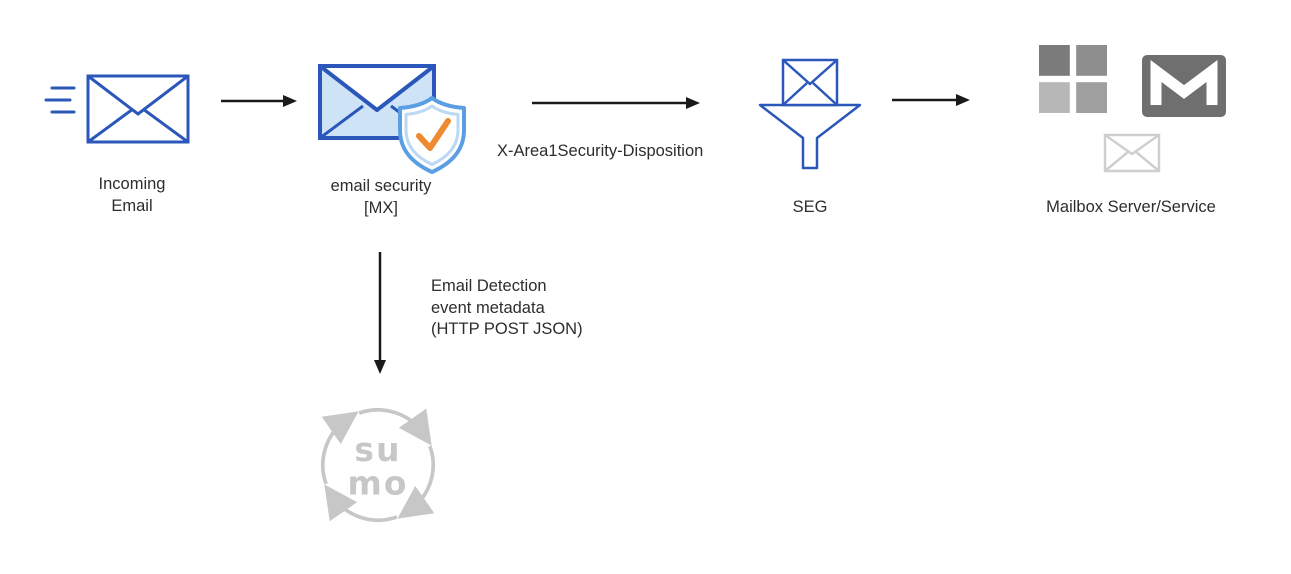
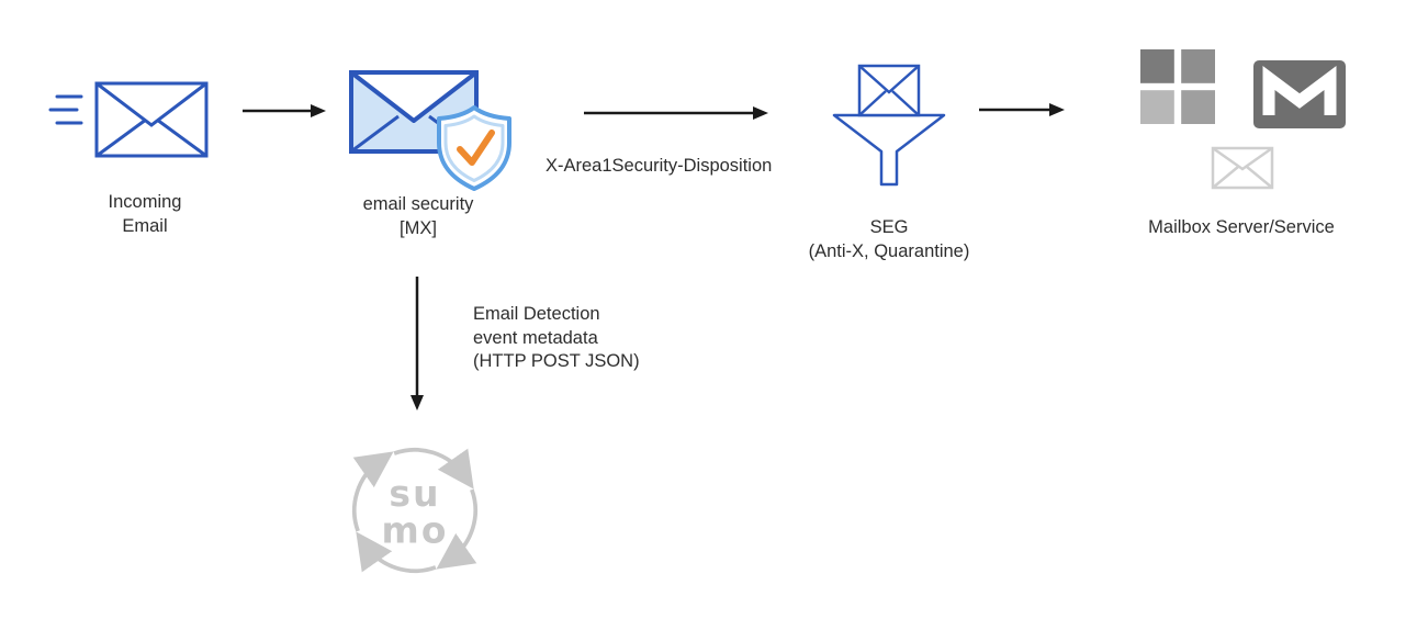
  Incoming
  Email
  email security
  [MX]
  X-Area1Security-Disposition
  SEG
+ (Anti-X, Quarantine)
  Mailbox Server/Service
  Email Detection
  event metadata
  (HTTP POST JSON)
  su
  mo
